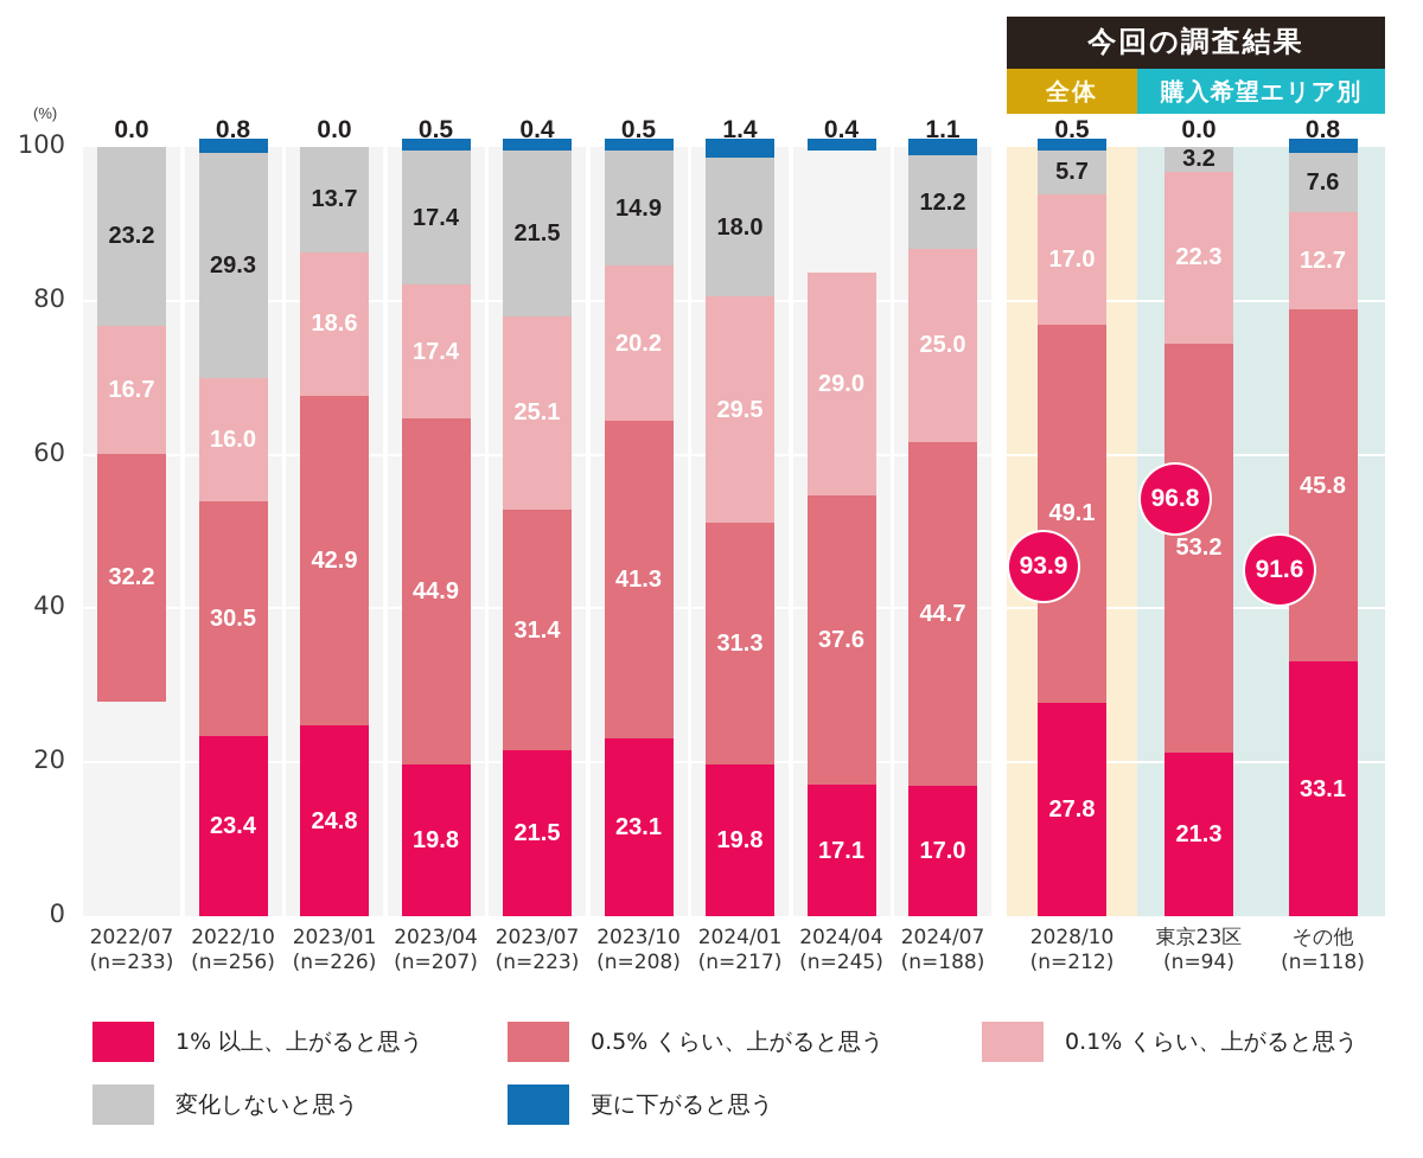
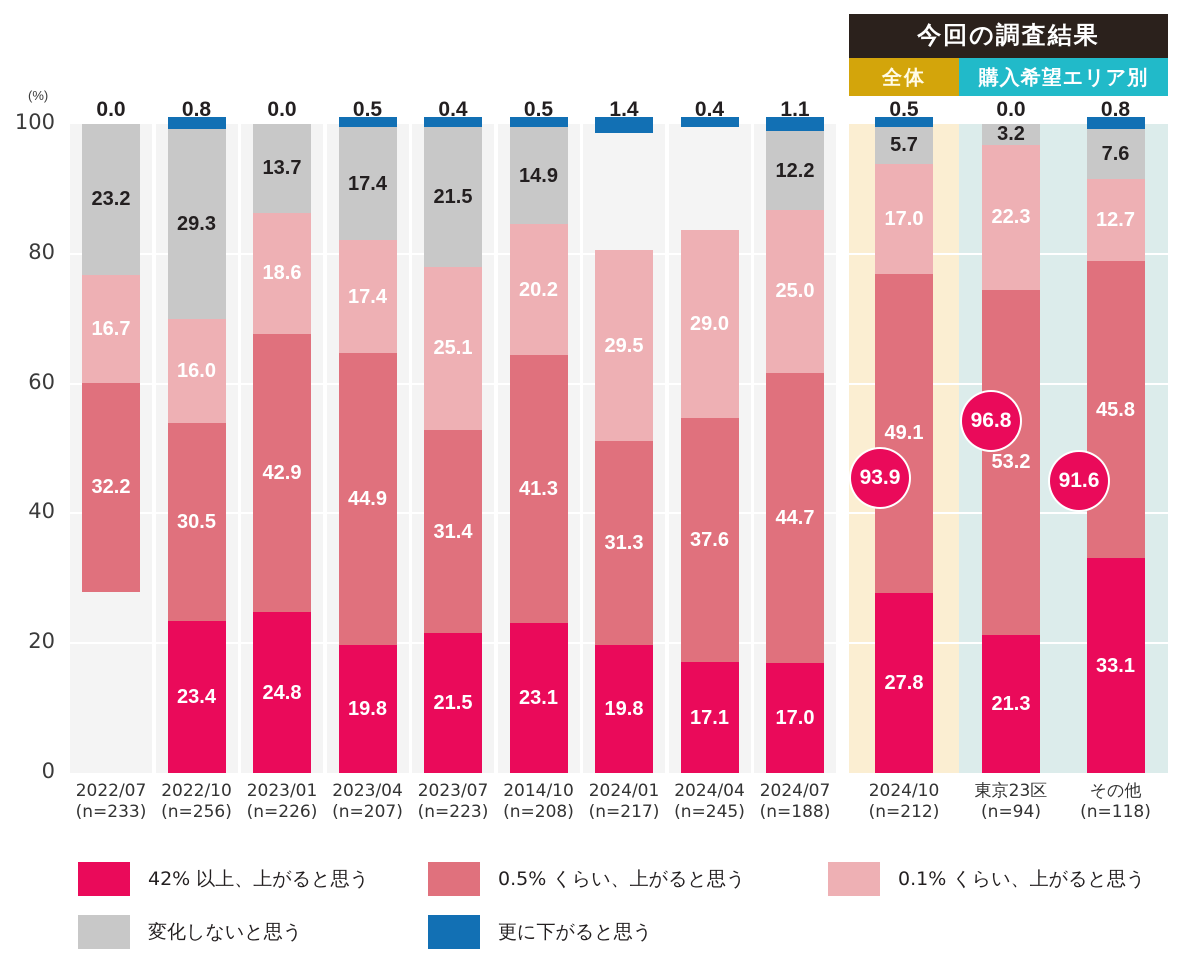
  (%)
  0
  20
  40
  60
  80
  100
  32.2
  16.7
  23.2
  0.0
  2022/07
  (n=233)
  23.4
  30.5
  16.0
  29.3
  0.8
  2022/10
  (n=256)
  24.8
  42.9
  18.6
  13.7
  0.0
  2023/01
  (n=226)
  19.8
  44.9
  17.4
  17.4
  0.5
  2023/04
  (n=207)
  21.5
  31.4
  25.1
  21.5
  0.4
  2023/07
  (n=223)
  23.1
  41.3
  20.2
  14.9
  0.5
- 2023/10
+ 2014/10
  (n=208)
  19.8
  31.3
  29.5
- 18.0
  1.4
  2024/01
  (n=217)
  17.1
  37.6
  29.0
  0.4
  2024/04
  (n=245)
  17.0
  44.7
  25.0
  12.2
  1.1
  2024/07
  (n=188)
  27.8
  49.1
  17.0
  5.7
  0.5
- 2028/10
+ 2024/10
  (n=212)
  21.3
  53.2
  22.3
  3.2
  0.0
  東京23区
  (n=94)
  33.1
  45.8
  12.7
  7.6
  0.8
  その他
  (n=118)
  93.9
  96.8
  91.6
  今回の調査結果
  全体
  購入希望エリア別
- 1% 以上、上がると思う
+ 42% 以上、上がると思う
  0.5% くらい、上がると思う
  0.1% くらい、上がると思う
  変化しないと思う
  更に下がると思う
